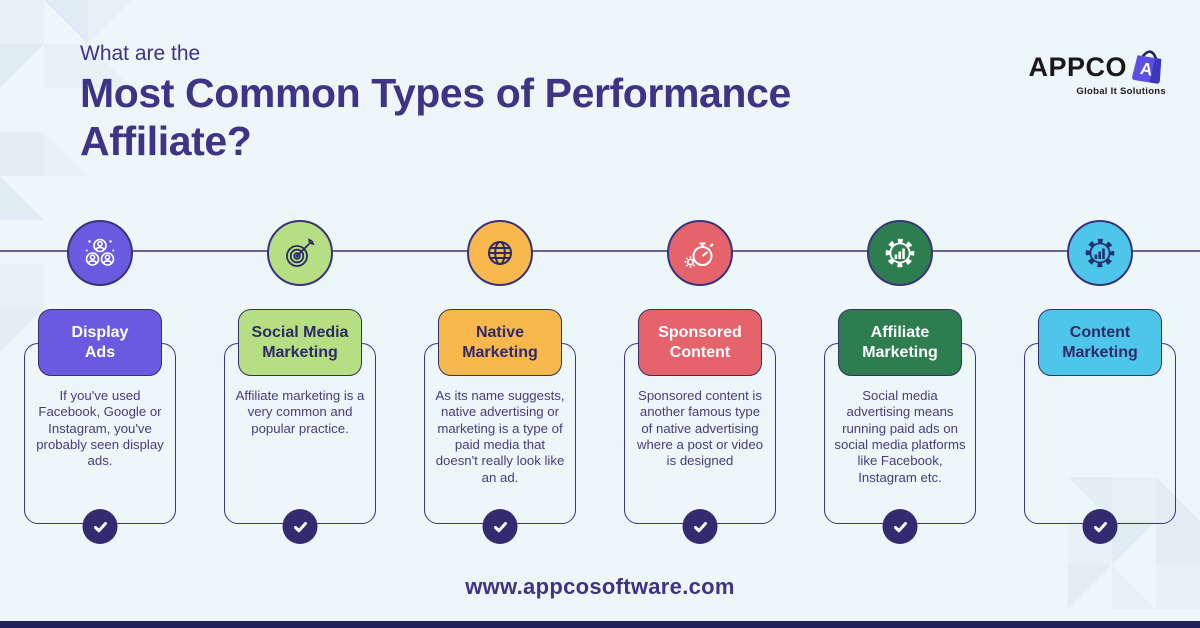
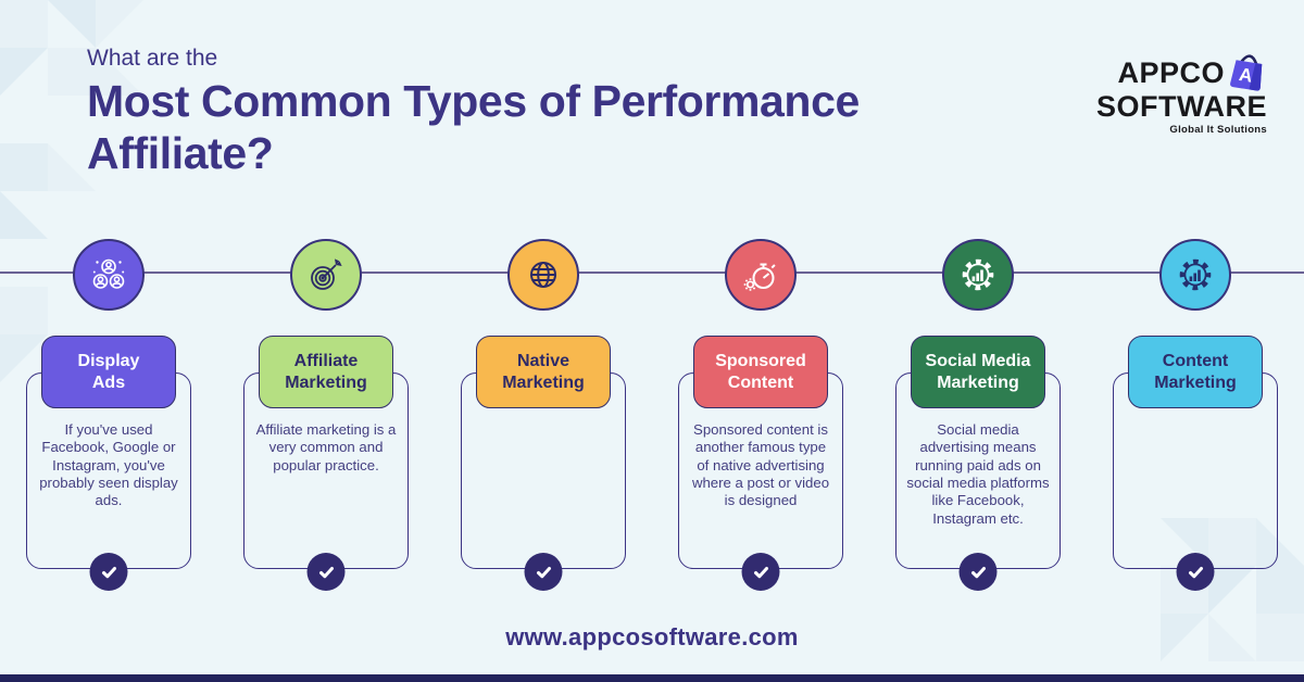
  What are the
  Most Common Types of Performance Affiliate?
  APPCO
+ SOFTWARE
  Global It Solutions
  Display
  Ads
  If you've used Facebook, Google or Instagram, you've probably seen display ads.
- Social Media
+ Affiliate
  Marketing
  Affiliate marketing is a very common and popular practice.
  Native
  Marketing
- As its name suggests, native advertising or marketing is a type of paid media that doesn't really look like an ad.
  Sponsored
  Content
  Sponsored content is another famous type of native advertising where a post or video is designed
- Affiliate
+ Social Media
  Marketing
  Social media advertising means running paid ads on social media platforms like Facebook, Instagram etc.
  Content
  Marketing
  www.appcosoftware.com
